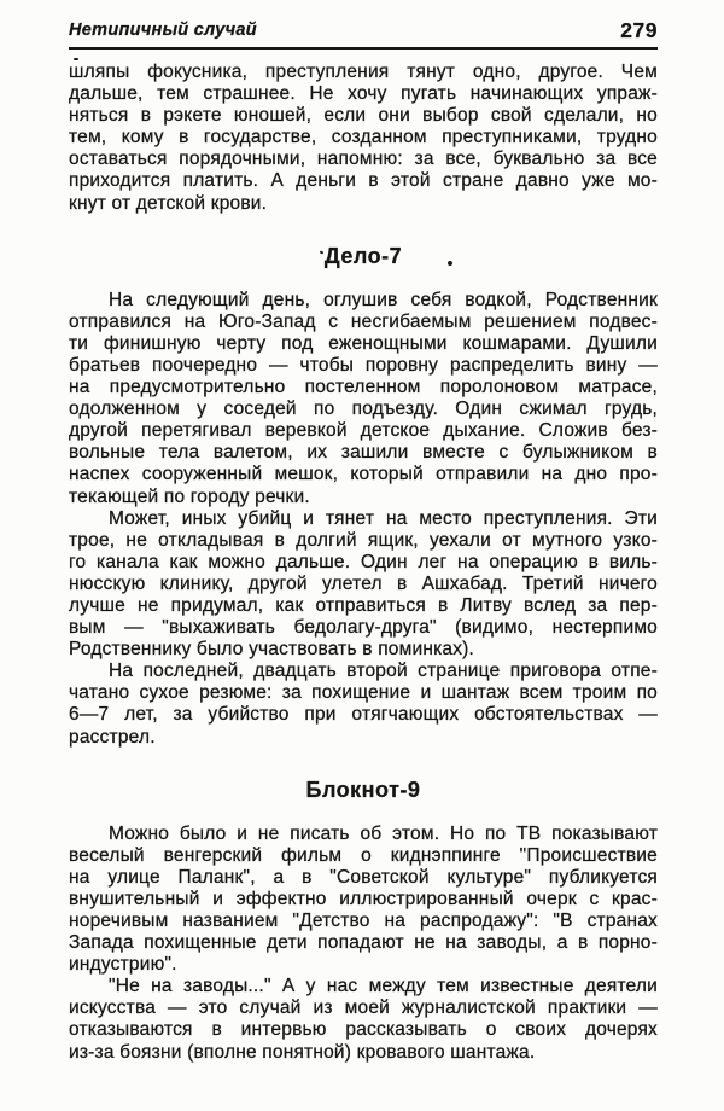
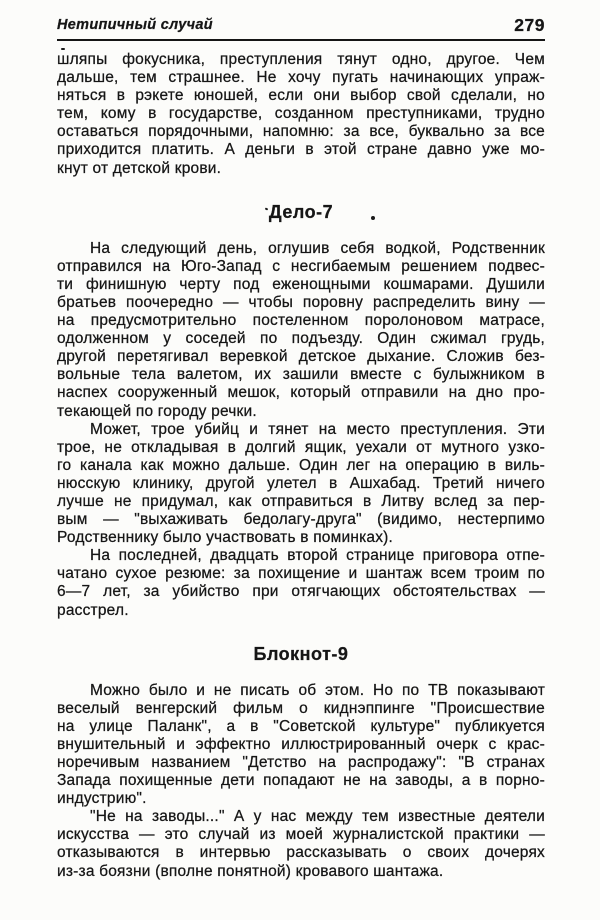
  Нетипичный случай
  279
  шляпы фокусника, преступления тянут одно, другое. Чем
  дальше, тем страшнее. Не хочу пугать начинающих упраж-
  няться в рэкете юношей, если они выбор свой сделали, но
  тем, кому в государстве, созданном преступниками, трудно
  оставаться порядочными, напомню: за все, буквально за все
  приходится платить. А деньги в этой стране давно уже мо-
  кнут от детской крови.
  Дело-7
  На следующий день, оглушив себя водкой, Родственник
  отправился на Юго-Запад с несгибаемым решением подвес-
  ти финишную черту под еженощными кошмарами. Душили
  братьев поочередно — чтобы поровну распределить вину —
  на предусмотрительно постеленном поролоновом матрасе,
  одолженном у соседей по подъезду. Один сжимал грудь,
  другой перетягивал веревкой детское дыхание. Сложив без-
  вольные тела валетом, их зашили вместе с булыжником в
  наспех сооруженный мешок, который отправили на дно про-
  текающей по городу речки.
- Может, иных убийц и тянет на место преступления. Эти
+ Может, трое убийц и тянет на место преступления. Эти
  трое, не откладывая в долгий ящик, уехали от мутного узко-
  го канала как можно дальше. Один лег на операцию в виль-
  нюсскую клинику, другой улетел в Ашхабад. Третий ничего
  лучше не придумал, как отправиться в Литву вслед за пер-
  вым — "выхаживать бедолагу-друга" (видимо, нестерпимо
  Родственнику было участвовать в поминках).
  На последней, двадцать второй странице приговора отпе-
  чатано сухое резюме: за похищение и шантаж всем троим по
  6—7 лет, за убийство при отягчающих обстоятельствах —
  расстрел.
  Блокнот-9
  Можно было и не писать об этом. Но по ТВ показывают
  веселый венгерский фильм о киднэппинге "Происшествие
  на улице Паланк", а в "Советской культуре" публикуется
  внушительный и эффектно иллюстрированный очерк с крас-
  норечивым названием "Детство на распродажу": "В странах
  Запада похищенные дети попадают не на заводы, а в порно-
  индустрию".
  "Не на заводы..." А у нас между тем известные деятели
  искусства — это случай из моей журналистской практики —
  отказываются в интервью рассказывать о своих дочерях
  из-за боязни (вполне понятной) кровавого шантажа.
